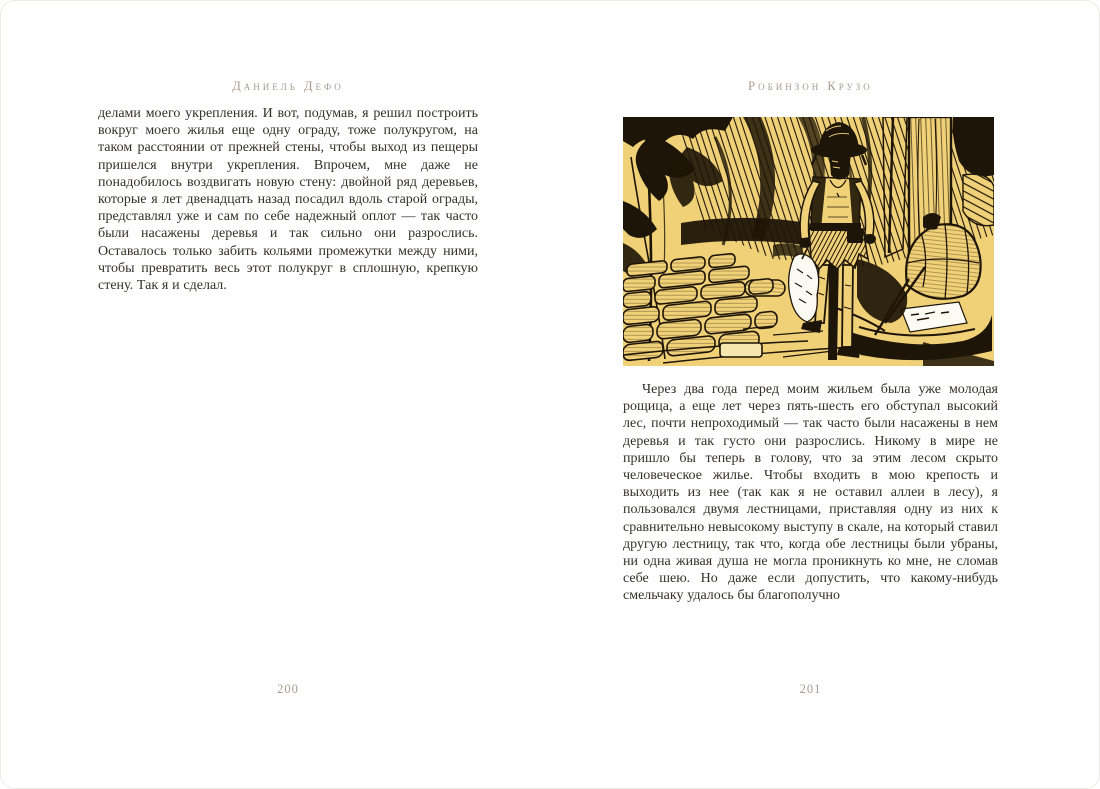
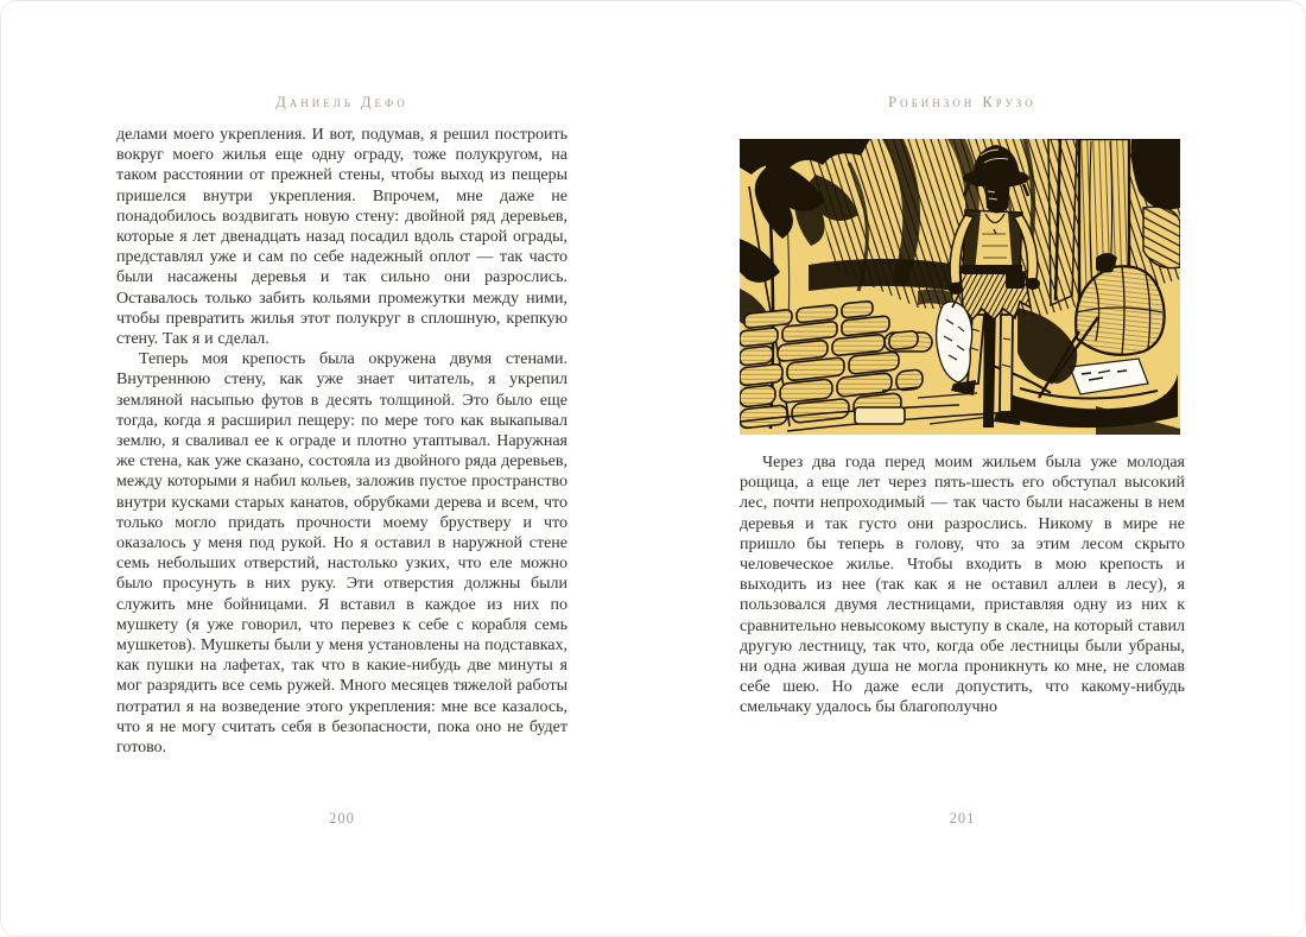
  Даниель Дефо
- делами моего укрепления. И вот, подумав, я решил построить вокруг моего жилья еще одну ограду, тоже полукругом, на таком расстоянии от прежней стены, чтобы выход из пещеры пришелся внутри укрепления. Впрочем, мне даже не понадобилось воздвигать новую стену: двойной ряд деревьев, которые я лет двенадцать назад посадил вдоль старой ограды, представлял уже и сам по себе надежный оплот — так часто были насажены деревья и так сильно они разрослись. Оставалось только забить кольями промежутки между ними, чтобы превратить весь этот полукруг в сплошную, крепкую стену. Так я и сделал.
+ делами моего укрепления. И вот, подумав, я решил построить вокруг моего жилья еще одну ограду, тоже полукругом, на таком расстоянии от прежней стены, чтобы выход из пещеры пришелся внутри укрепления. Впрочем, мне даже не понадобилось воздвигать новую стену: двойной ряд деревьев, которые я лет двенадцать назад посадил вдоль старой ограды, представлял уже и сам по себе надежный оплот — так часто были насажены деревья и так сильно они разрослись. Оставалось только забить кольями промежутки между ними, чтобы превратить жилья этот полукруг в сплошную, крепкую стену. Так я и сделал.
+ Теперь моя крепость была окружена двумя стенами. Внутреннюю стену, как уже знает читатель, я укрепил земляной насыпью футов в десять толщиной. Это было еще тогда, когда я расширил пещеру: по мере того как выкапывал землю, я сваливал ее к ограде и плотно утаптывал. Наружная же стена, как уже сказано, состояла из двойного ряда деревьев, между которыми я набил кольев, заложив пустое пространство внутри кусками старых канатов, обрубками дерева и всем, что только могло придать прочности моему брустверу и что оказалось у меня под рукой. Но я оставил в наружной стене семь небольших отверстий, настолько узких, что еле можно было просунуть в них руку. Эти отверстия должны были служить мне бойницами. Я вставил в каждое из них по мушкету (я уже говорил, что перевез к себе с корабля семь мушкетов). Мушкеты были у меня установлены на подставках, как пушки на лафетах, так что в какие-нибудь две минуты я мог разрядить все семь ружей. Много месяцев тяжелой работы потратил я на возведение этого укрепления: мне все казалось, что я не могу считать себя в безопасности, пока оно не будет готово.
  200
  Робинзон Крузо
  Через два года перед моим жильем была уже молодая рощица, а еще лет через пять-шесть его обступал высокий лес, почти непроходимый — так часто были насажены в нем деревья и так густо они разрослись. Никому в мире не пришло бы теперь в голову, что за этим лесом скрыто человеческое жилье. Чтобы входить в мою крепость и выходить из нее (так как я не оставил аллеи в лесу), я пользовался двумя лестницами, приставляя одну из них к сравнительно невысокому выступу в скале, на который ставил другую лестницу, так что, когда обе лестницы были убраны, ни одна живая душа не могла проникнуть ко мне, не сломав себе шею. Но даже если допустить, что какому-нибудь смельчаку удалось бы благополучно
  201
